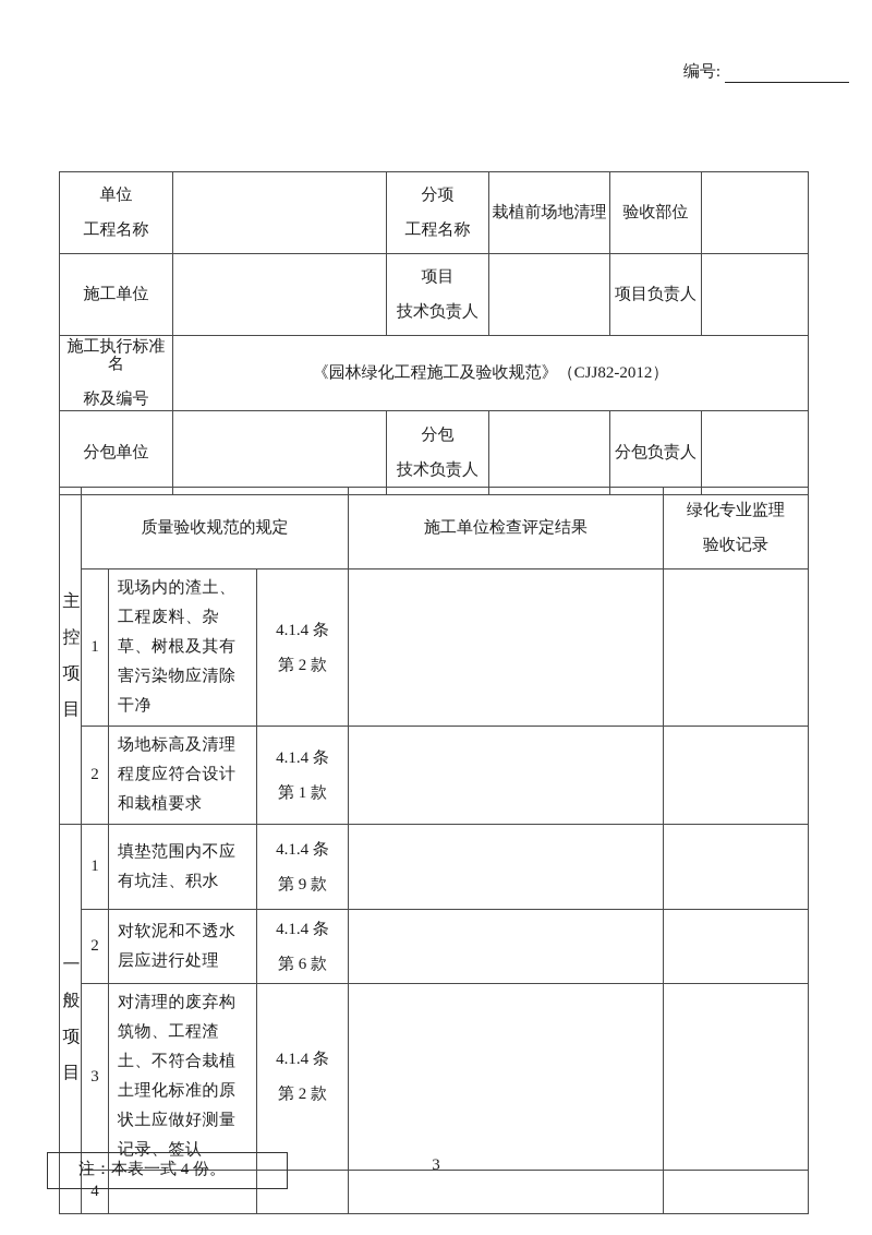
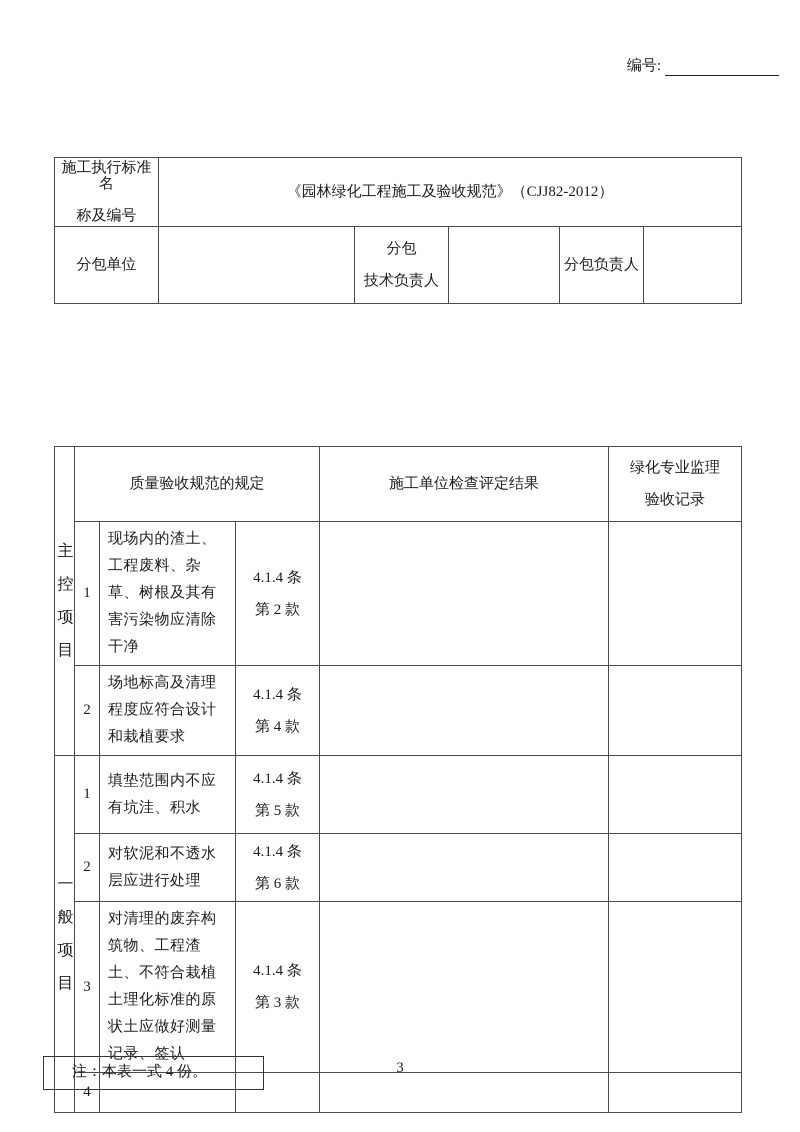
  编号:
- 单位 工程名称		分项 工程名称	栽植前场地清理	验收部位
- 施工单位		项目 技术负责人		项目负责人
  施工执行标准名 称及编号	《园林绿化工程施工及验收规范》（CJJ82-2012）
  分包单位		分包 技术负责人		分包负责人
  主控项目	质量验收规范的规定	施工单位检查评定结果	绿化专业监理 验收记录
  1	现场内的渣土、工程废料、杂草、树根及其有害污染物应清除干净	4.1.4 条 第 2 款
- 2	场地标高及清理程度应符合设计和栽植要求	4.1.4 条 第 1 款
+ 2	场地标高及清理程度应符合设计和栽植要求	4.1.4 条 第 4 款
- 一般项目	1	填垫范围内不应有坑洼、积水	4.1.4 条 第 9 款
+ 一般项目	1	填垫范围内不应有坑洼、积水	4.1.4 条 第 5 款
  2	对软泥和不透水层应进行处理	4.1.4 条 第 6 款
- 3	对清理的废弃构筑物、工程渣土、不符合栽植土理化标准的原状土应做好测量记录、签认	4.1.4 条 第 2 款
+ 3	对清理的废弃构筑物、工程渣土、不符合栽植土理化标准的原状土应做好测量记录、签认	4.1.4 条 第 3 款
  4
  注：本表一式 4 份。
  3
